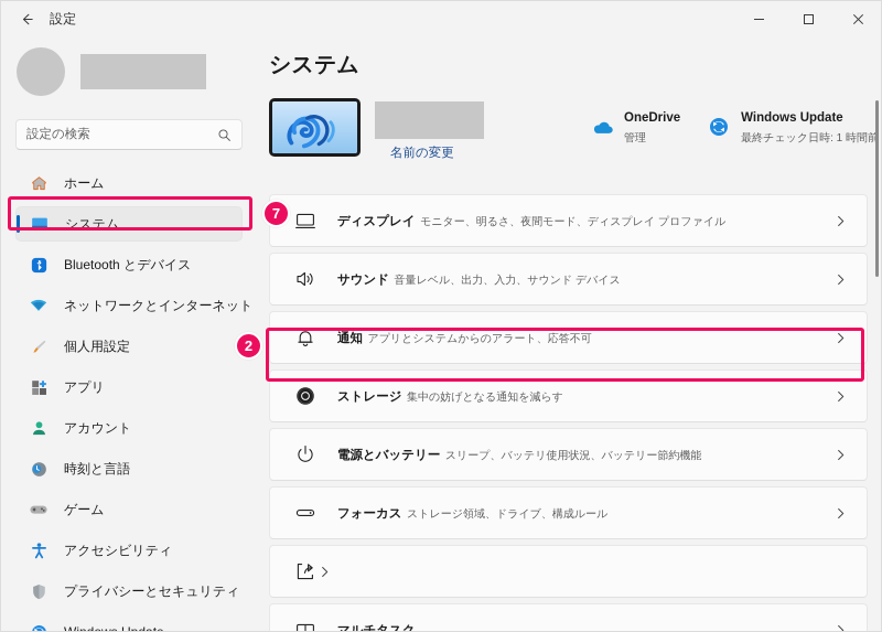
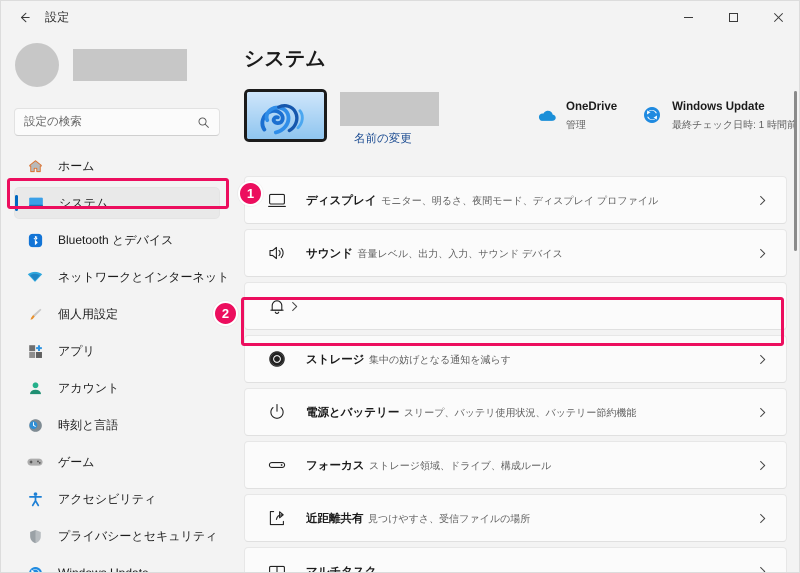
  設定
  設定の検索
  ホーム
  システム
  Bluetooth とデバイス
  ネットワークとインターネット
  個人用設定
  アプリ
  アカウント
  時刻と言語
  ゲーム
  アクセシビリティ
  プライバシーとセキュリティ
  システム
  名前の変更
  OneDrive 管理
  Windows Update 最終チェック日時: 1 時間前
  ディスプレイ モニター、明るさ、夜間モード、ディスプレイ プロファイル
  サウンド 音量レベル、出力、入力、サウンド デバイス
- 通知 アプリとシステムからのアラート、応答不可
  ストレージ 集中の妨げとなる通知を減らす
  電源とバッテリー スリープ、バッテリ使用状況、バッテリー節約機能
  フォーカス ストレージ領域、ドライブ、構成ルール
+ 近距離共有 見つけやすさ、受信ファイルの場所
- 7
+ 1
  2
